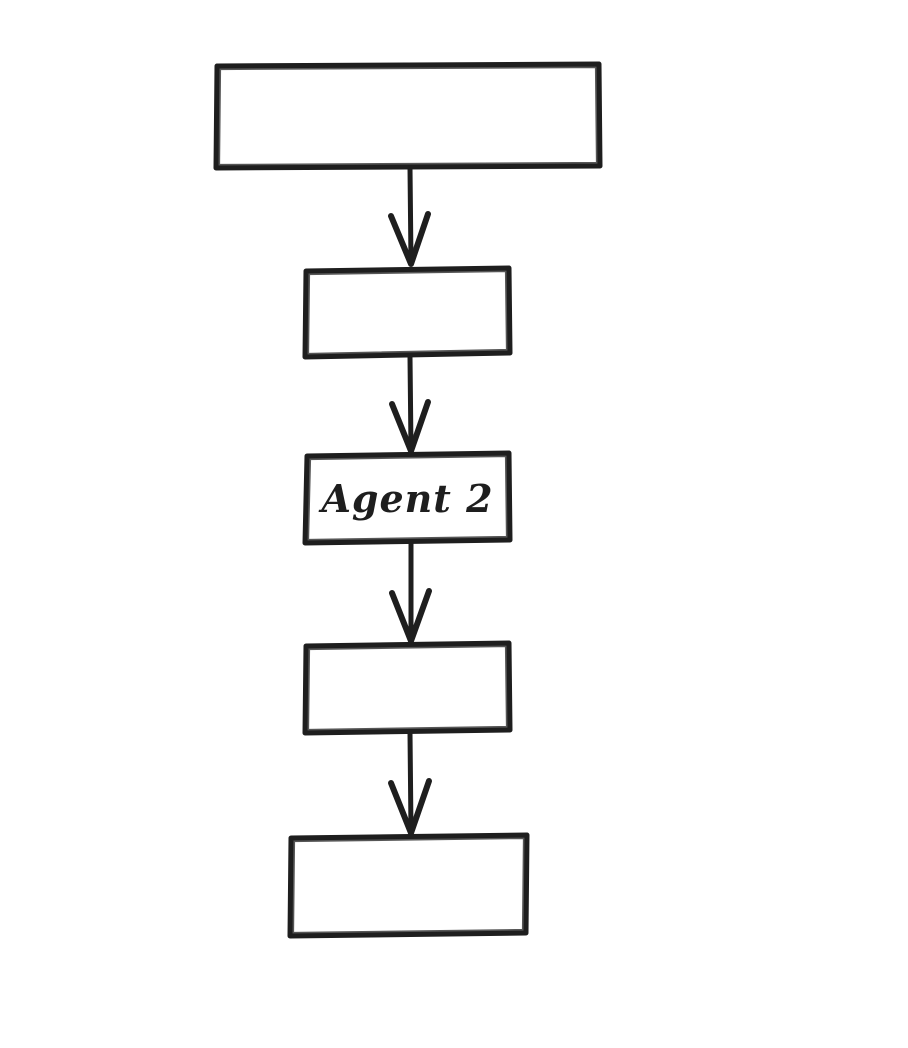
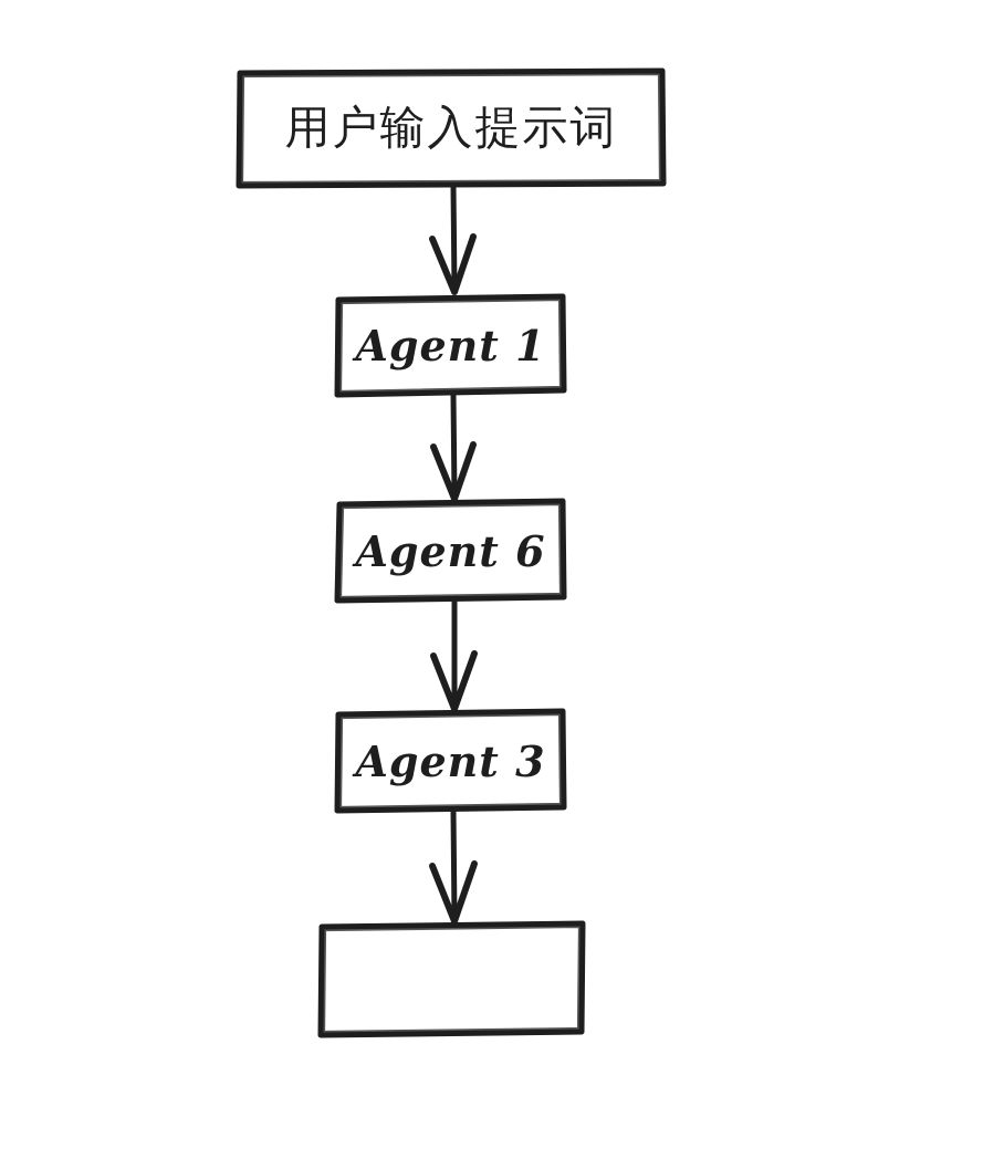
+ 用户输入提示词
+ Agent 1
- Agent 2
+ Agent 6
+ Agent 3
